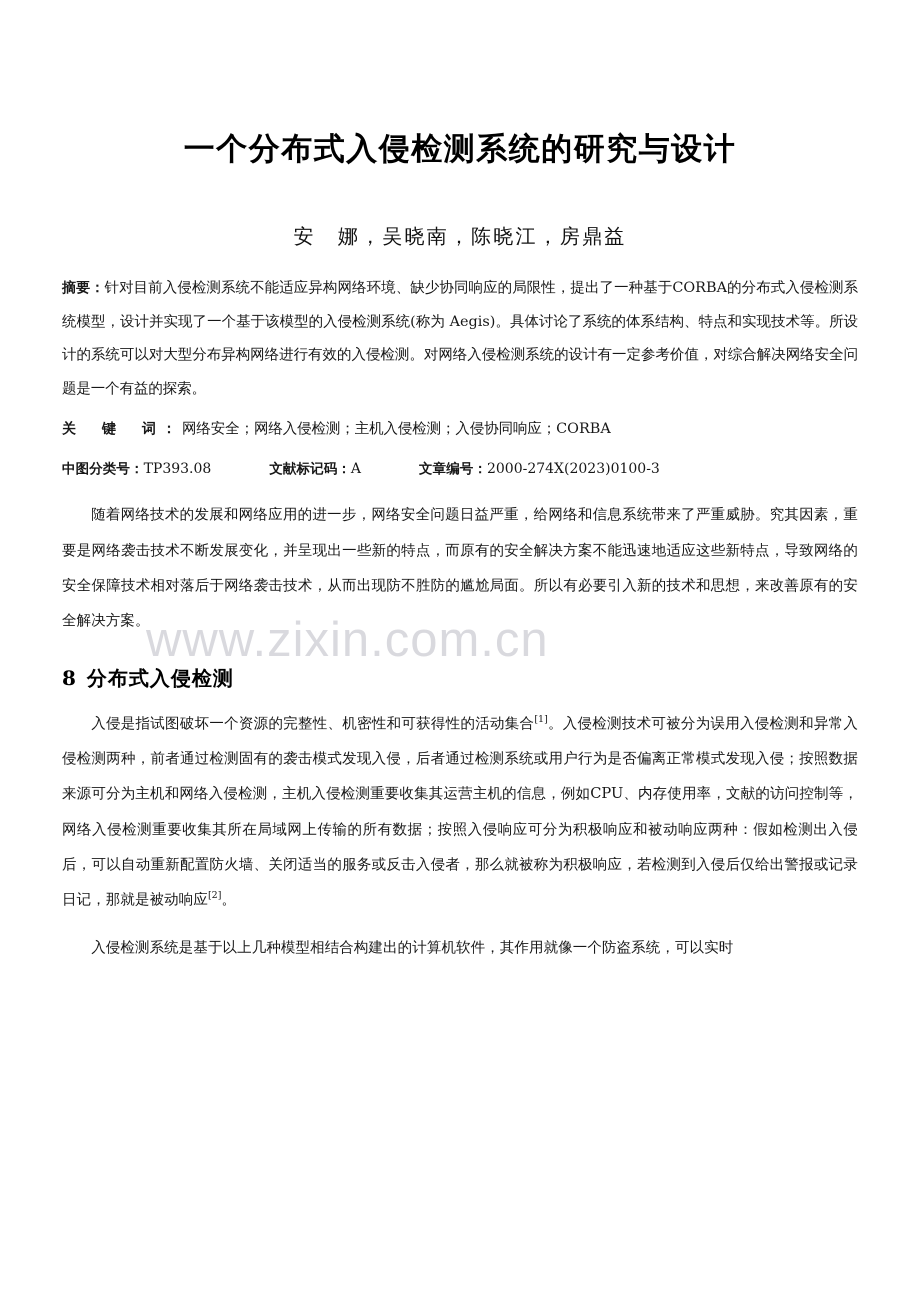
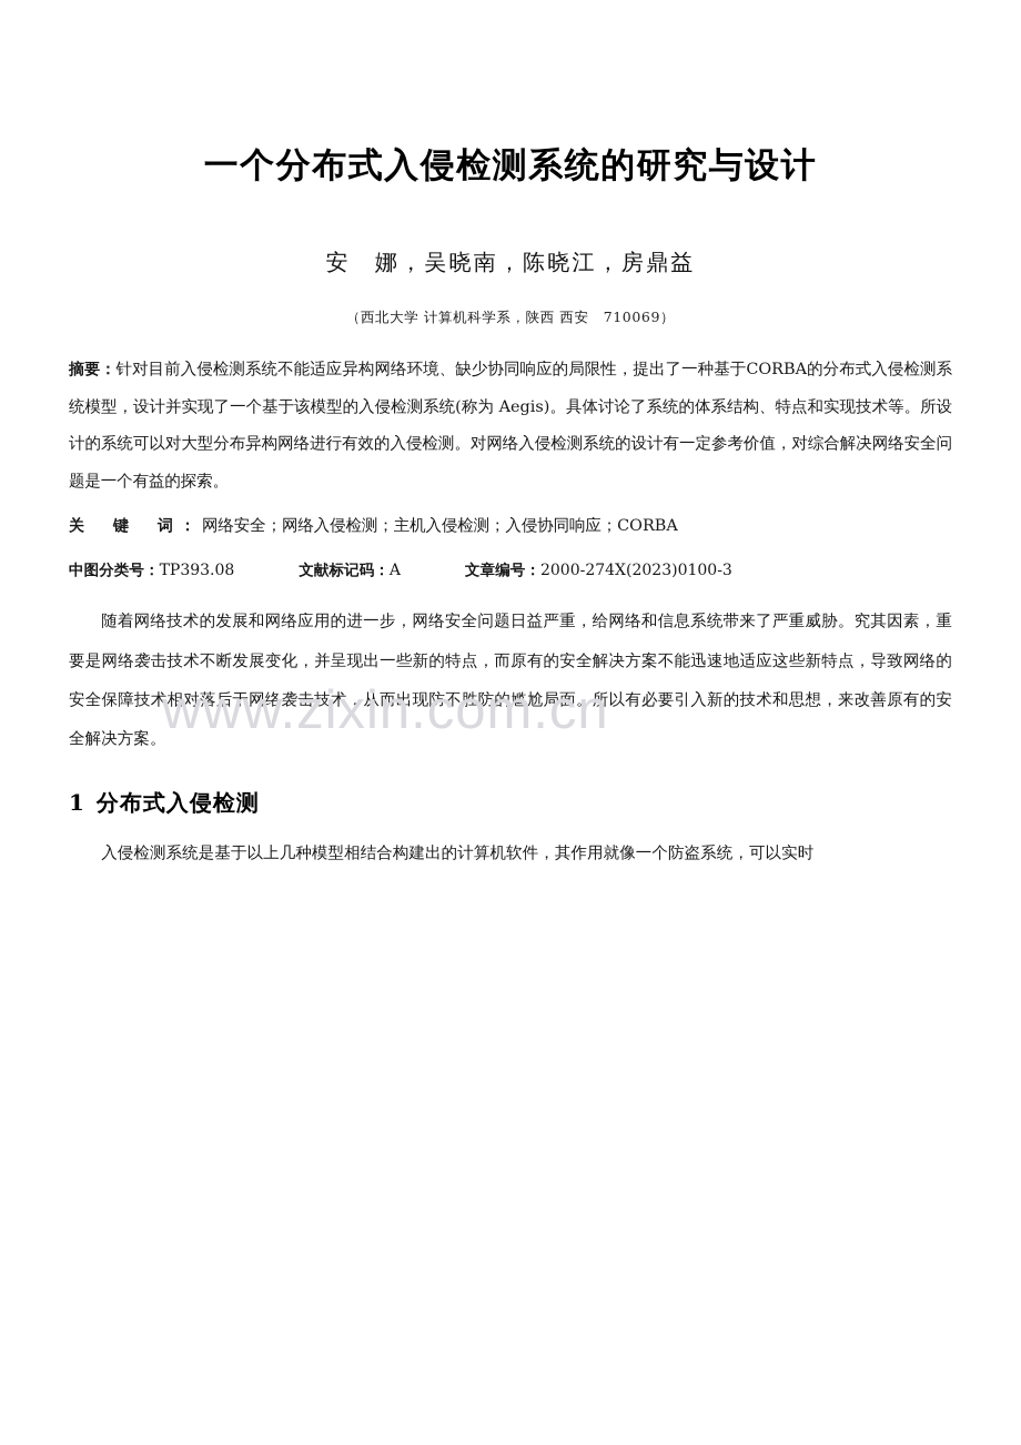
  www.zixin.com.cn
  一个分布式入侵检测系统的研究与设计
  安 娜，吴晓南，陈晓江，房鼎益
+ （西北大学 计算机科学系，陕西 西安 710069）
  摘要：针对目前入侵检测系统不能适应异构网络环境、缺少协同响应的局限性，提出了一种基于CORBA的分布式入侵检测系统模型，设计并实现了一个基于该模型的入侵检测系统(称为 Aegis)。具体讨论了系统的体系结构、特点和实现技术等。所设计的系统可以对大型分布异构网络进行有效的入侵检测。对网络入侵检测系统的设计有一定参考价值，对综合解决网络安全问题是一个有益的探索。
  关 键 词：网络安全；网络入侵检测；主机入侵检测；入侵协同响应；CORBA
  中图分类号：TP393.08 文献标记码：A 文章编号：2000-274X(2023)0100-3
  随着网络技术的发展和网络应用的进一步，网络安全问题日益严重，给网络和信息系统带来了严重威胁。究其因素，重要是网络袭击技术不断发展变化，并呈现出一些新的特点，而原有的安全解决方案不能迅速地适应这些新特点，导致网络的安全保障技术相对落后于网络袭击技术，从而出现防不胜防的尴尬局面。所以有必要引入新的技术和思想，来改善原有的安全解决方案。
- 8 分布式入侵检测
+ 1 分布式入侵检测
- 入侵是指试图破坏一个资源的完整性、机密性和可获得性的活动集合[1]。入侵检测技术可被分为误用入侵检测和异常入侵检测两种，前者通过检测固有的袭击模式发现入侵，后者通过检测系统或用户行为是否偏离正常模式发现入侵；按照数据来源可分为主机和网络入侵检测，主机入侵检测重要收集其运营主机的信息，例如CPU、内存使用率，文献的访问控制等，网络入侵检测重要收集其所在局域网上传输的所有数据；按照入侵响应可分为积极响应和被动响应两种：假如检测出入侵后，可以自动重新配置防火墙、关闭适当的服务或反击入侵者，那么就被称为积极响应，若检测到入侵后仅给出警报或记录日记，那就是被动响应[2]。
  入侵检测系统是基于以上几种模型相结合构建出的计算机软件，其作用就像一个防盗系统，可以实时
